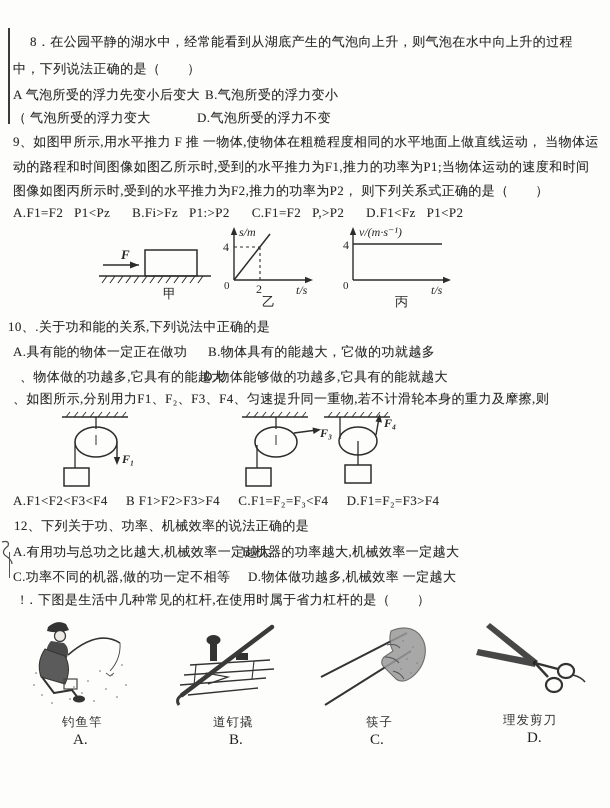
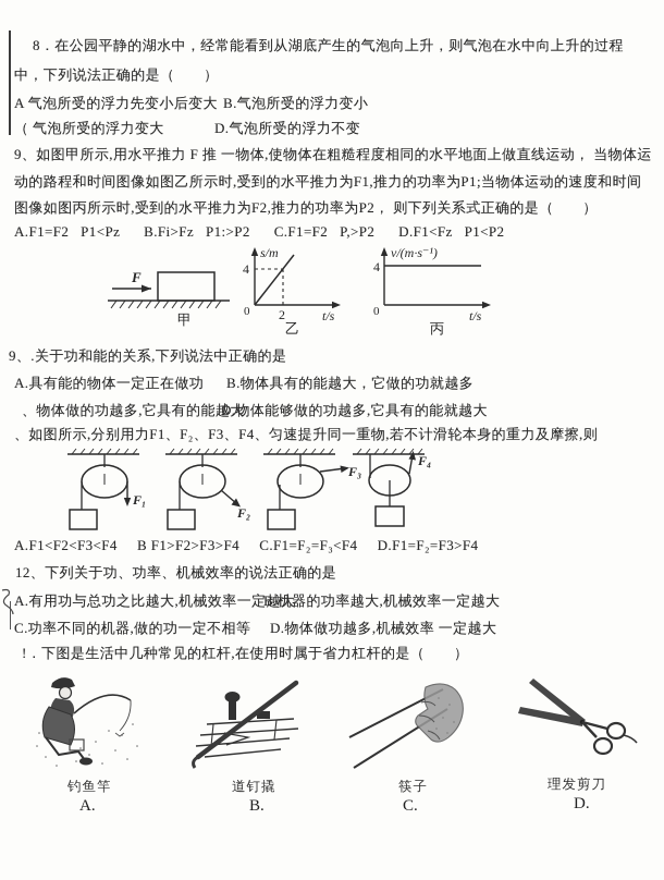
  8．在公园平静的湖水中，经常能看到从湖底产生的气泡向上升，则气泡在水中向上升的过程
  中，下列说法正确的是（ ）
  A 气泡所受的浮力先变小后变大
  B.气泡所受的浮力变小
  （ 气泡所受的浮力变大
  D.气泡所受的浮力不变
  9、如图甲所示,用水平推力 F 推 一物体,使物体在粗糙程度相同的水平地面上做直线运动， 当物体运
  动的路程和时间图像如图乙所示时,受到的水平推力为F1,推力的功率为P1;当物体运动的速度和时间
  图像如图丙所示时,受到的水平推力为F2,推力的功率为P2， 则下列关系式正确的是（ ）
  A.F1=F2 P1<Pz B.Fi>Fz P1:>P2 C.F1=F2 P,>P2 D.F1<Fz P1<P2
  F
  甲
  s/m
  4
  0
  2
  t/s
  乙
  v/(m·s⁻¹)
  4
  0
  t/s
  丙
- 10、.关于功和能的关系,下列说法中正确的是
+ 9、.关于功和能的关系,下列说法中正确的是
  A.具有能的物体一定正在做功
  B.物体具有的能越大，它做的功就越多
  、物体做的功越多,它具有的能越大
  D.物体能够做的功越多,它具有的能就越大
  、如图所示,分别用力F1、F₂、F3、F4、匀速提升同一重物,若不计滑轮本身的重力及摩擦,则
  F₁
+ F₂
  F₃
  F₄
  A.F1<F2<F3<F4 B F1>F2>F3>F4 C.F1=F₂=F₃<F4 D.F1=F₂=F3>F4
  12、下列关于功、功率、机械效率的说法正确的是
  A.有用功与总功之比越大,机械效率一定越大
  B.机器的功率越大,机械效率一定越大
  C.功率不同的机器,做的功一定不相等
  D.物体做功越多,机械效率 一定越大
  !．下图是生活中几种常见的杠杆,在使用时属于省力杠杆的是（ ）
  钓鱼竿
  道钉撬
  筷子
  理发剪刀
  A.
  B.
  C.
  D.
